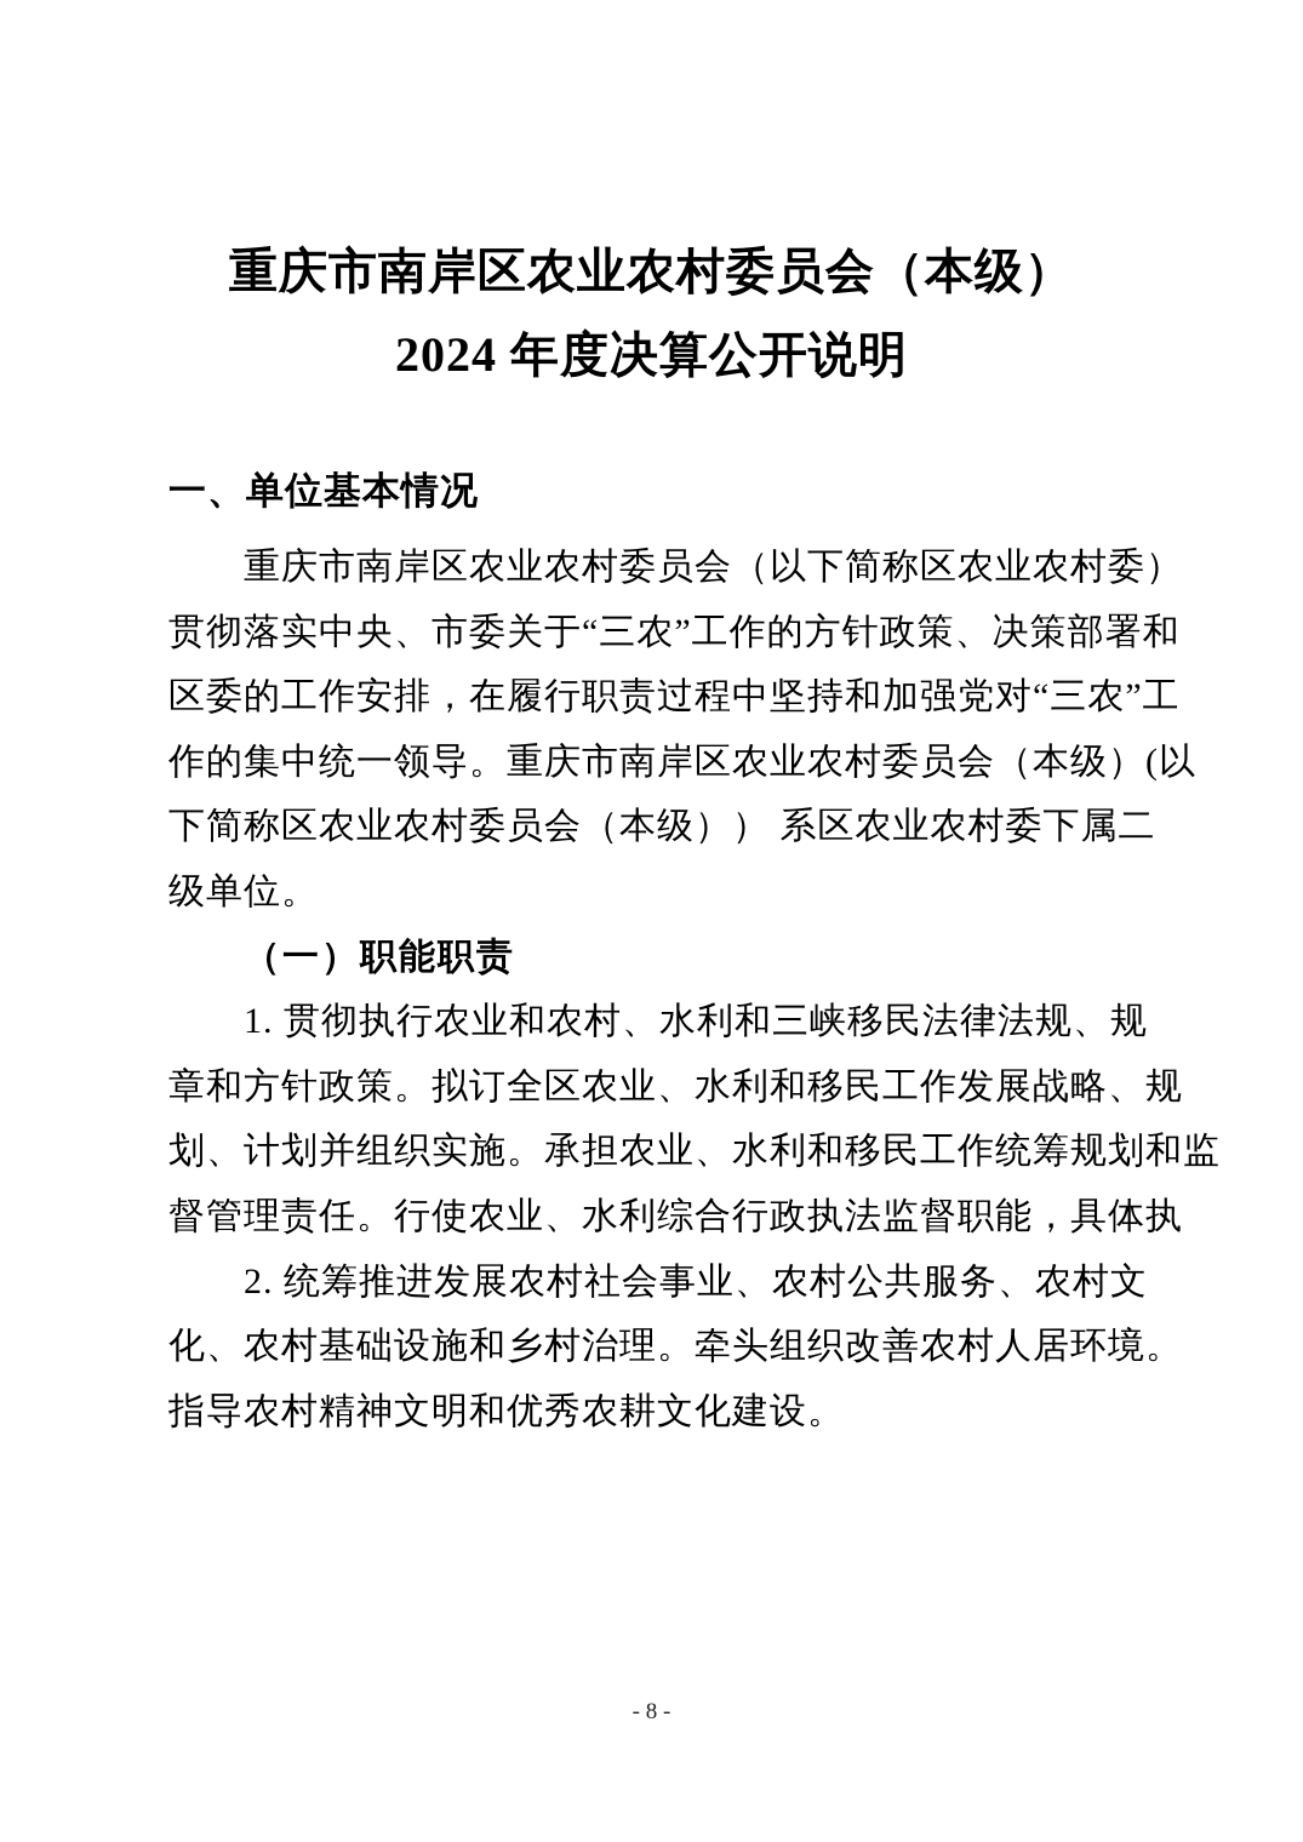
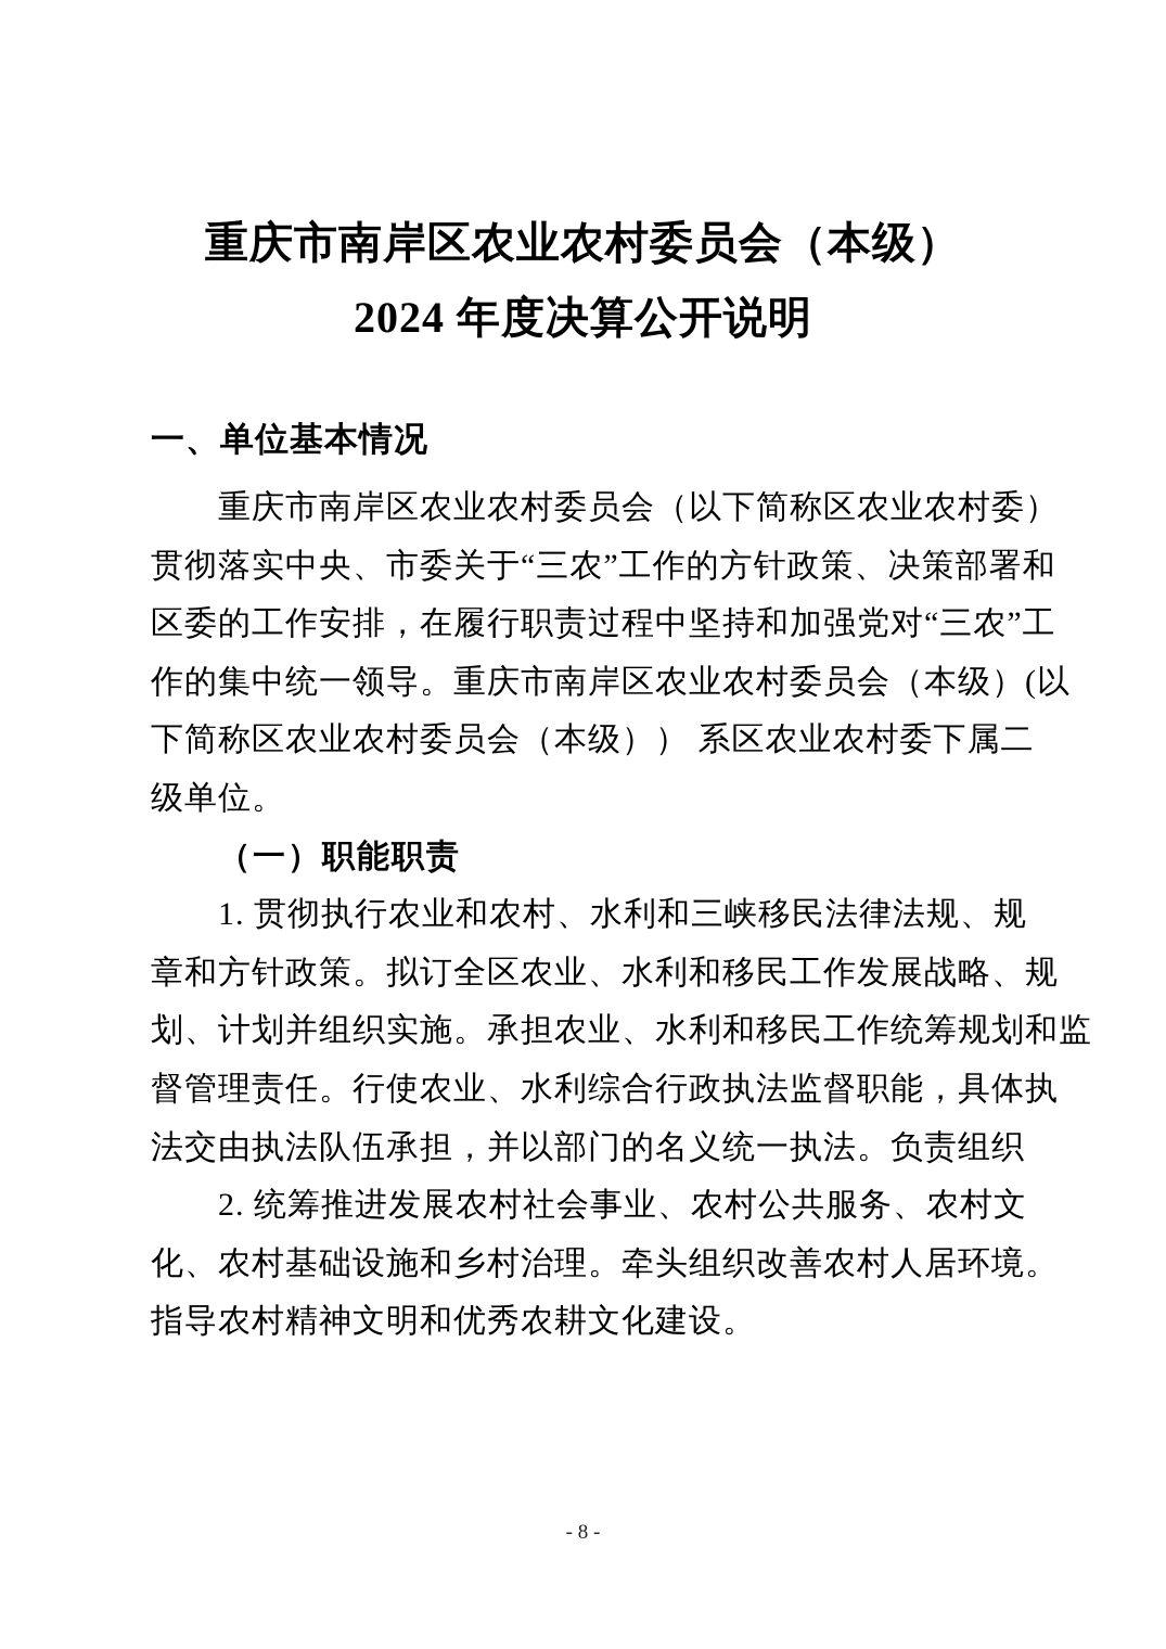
  重庆市南岸区农业农村委员会（本级）
  2024 年度决算公开说明
  一、单位基本情况
  重庆市南岸区农业农村委员会（以下简称区农业农村委）
  贯彻落实中央、市委关于“三农”工作的方针政策、决策部署和
  区委的工作安排，在履行职责过程中坚持和加强党对“三农”工
  作的集中统一领导。重庆市南岸区农业农村委员会（本级）(以
  下简称区农业农村委员会（本级）） 系区农业农村委下属二
  级单位。
  （一）职能职责
  1. 贯彻执行农业和农村、水利和三峡移民法律法规、规
  章和方针政策。拟订全区农业、水利和移民工作发展战略、规
  划、计划并组织实施。承担农业、水利和移民工作统筹规划和监
  督管理责任。行使农业、水利综合行政执法监督职能，具体执
+ 法交由执法队伍承担，并以部门的名义统一执法。负责组织
  2. 统筹推进发展农村社会事业、农村公共服务、农村文
  化、农村基础设施和乡村治理。牵头组织改善农村人居环境。
  指导农村精神文明和优秀农耕文化建设。
  - 8 -
